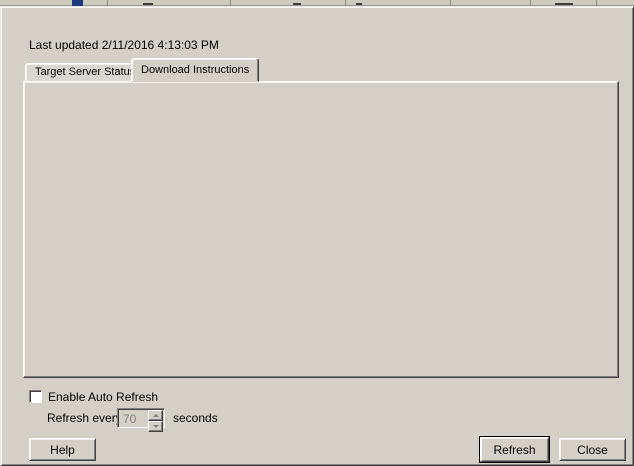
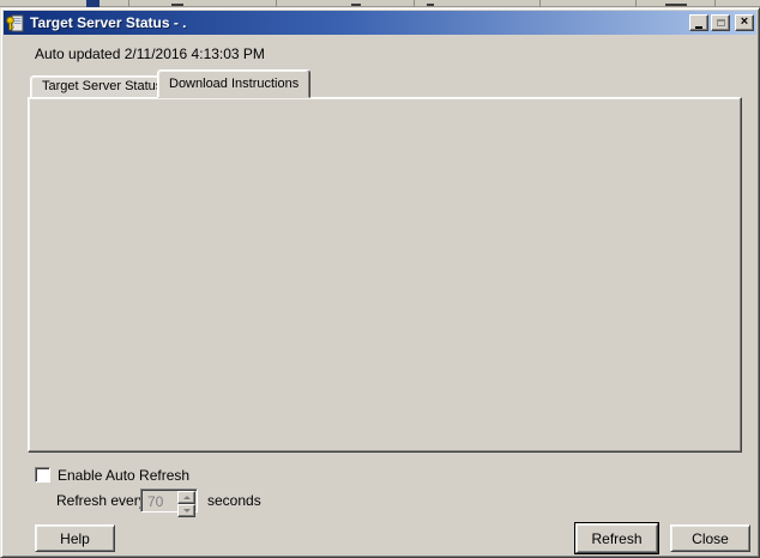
+ Target Server Status - .
+ ×
- Last updated 2/11/2016 4:13:03 PM
+ Auto updated 2/11/2016 4:13:03 PM
  Target Server Statu
  Download Instructions
  Enable Auto Refresh
  Refresh ever
  70
  seconds
  Help
  Refresh
  Close
